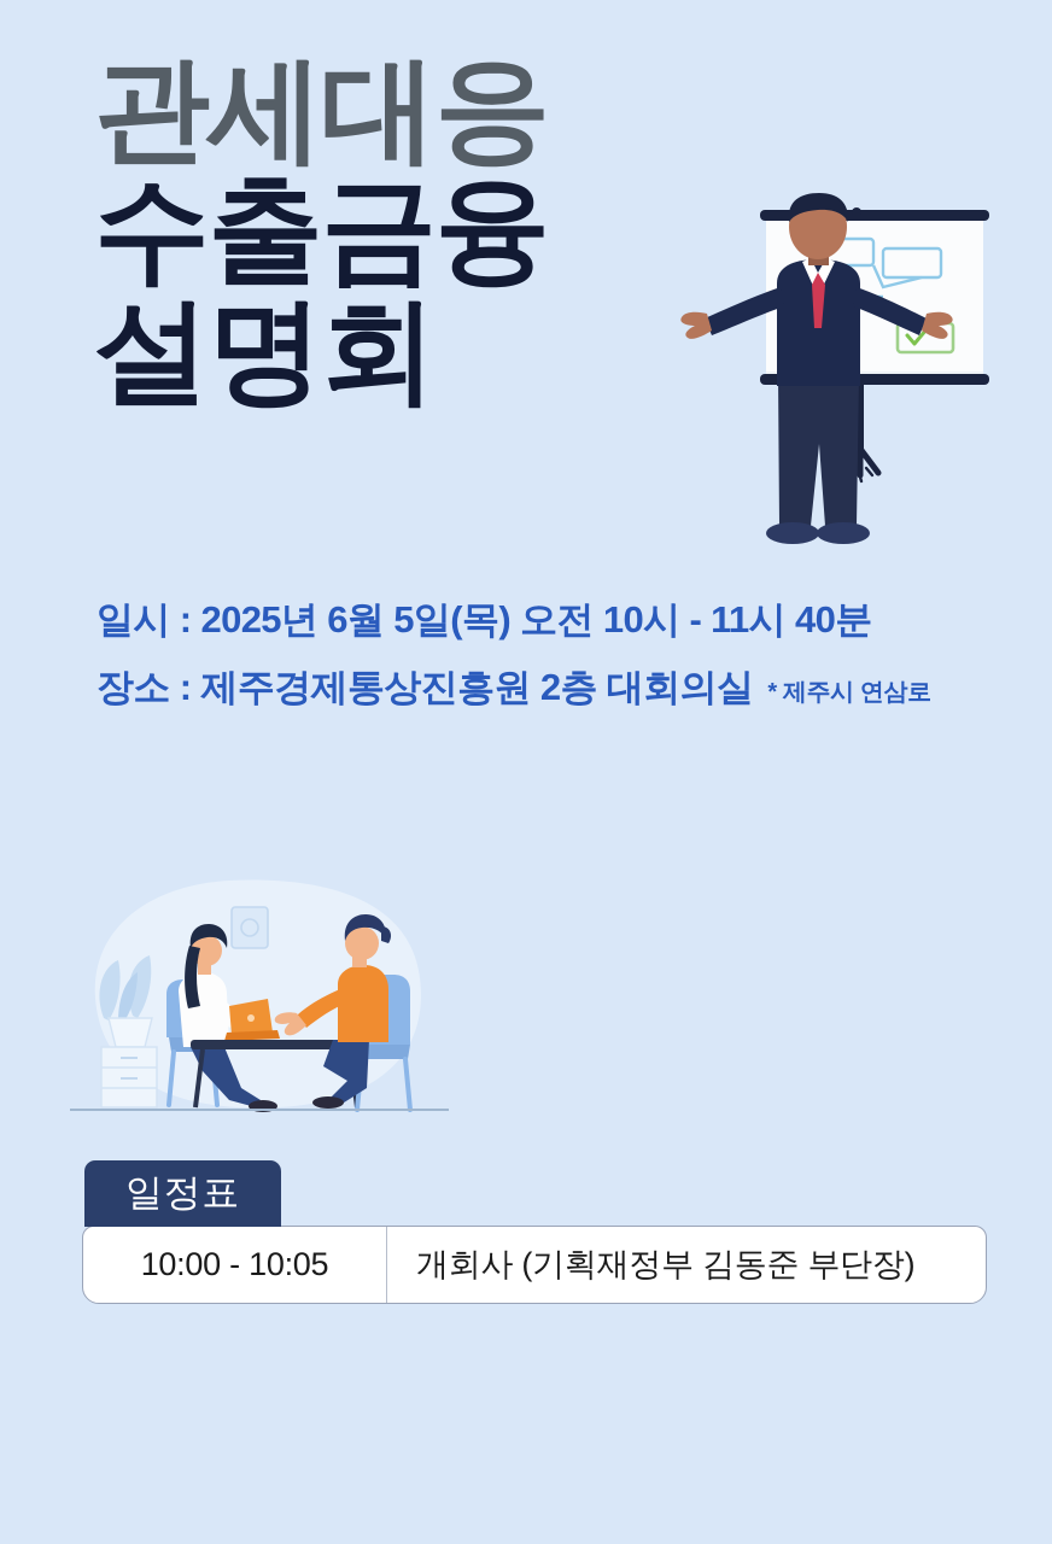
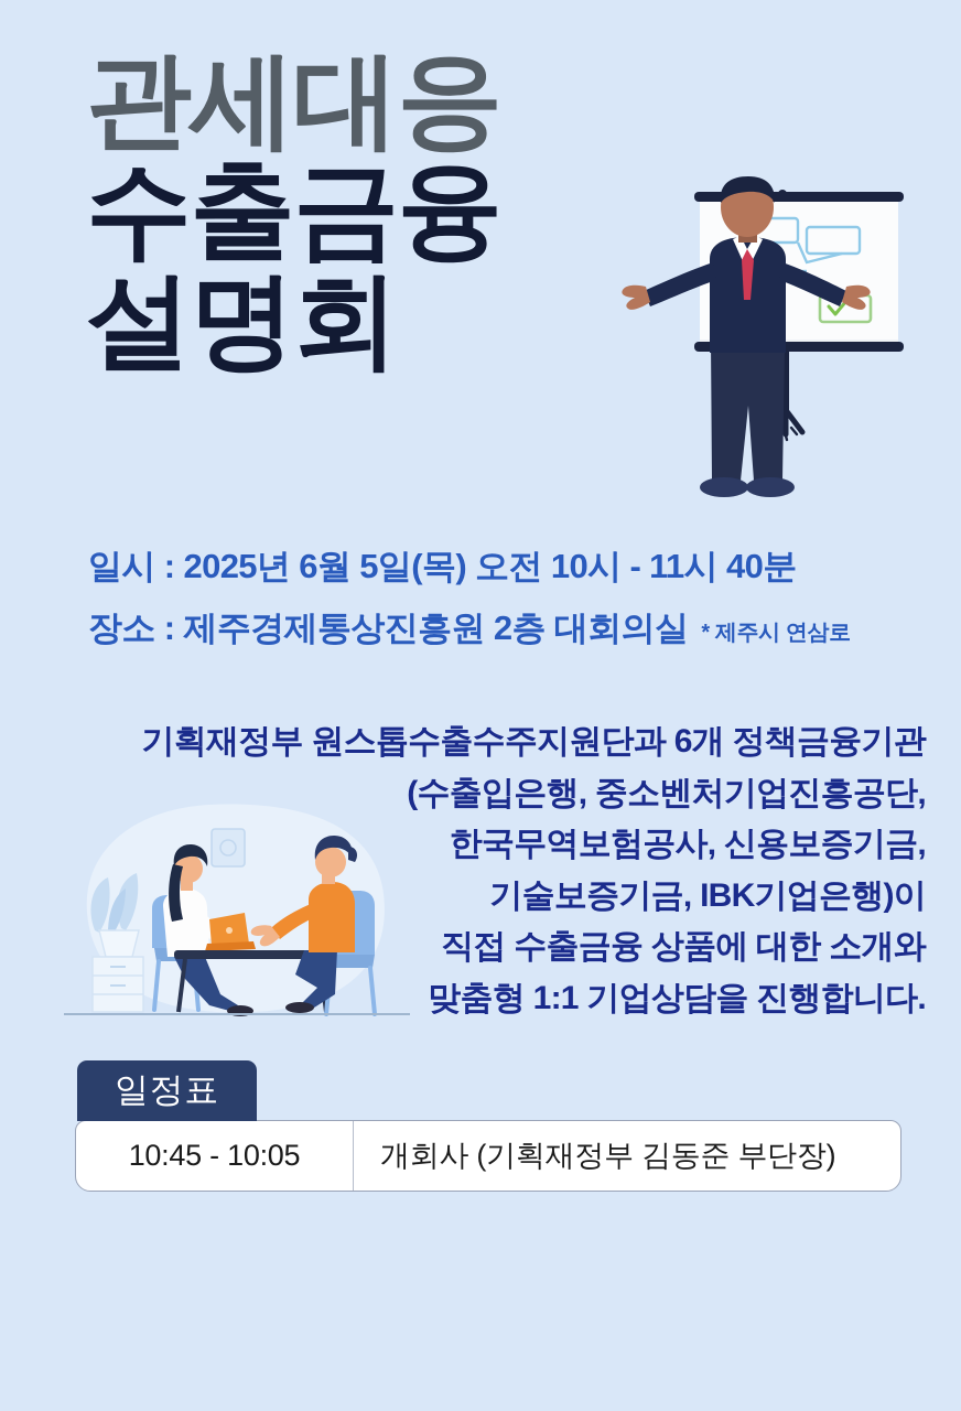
  관세대응
  수출금융
  설명회
  일시 : 2025년 6월 5일(목) 오전 10시 - 11시 40분
  장소 : 제주경제통상진흥원 2층 대회의실 * 제주시 연삼로
+ 기획재정부 원스톱수출수주지원단과 6개 정책금융기관
+ (수출입은행, 중소벤처기업진흥공단,
+ 한국무역보험공사, 신용보증기금,
+ 기술보증기금, IBK기업은행)이
+ 직접 수출금융 상품에 대한 소개와
+ 맞춤형 1:1 기업상담을 진행합니다.
  일정표
- 10:00 - 10:05	개회사 (기획재정부 김동준 부단장)
+ 10:45 - 10:05	개회사 (기획재정부 김동준 부단장)
